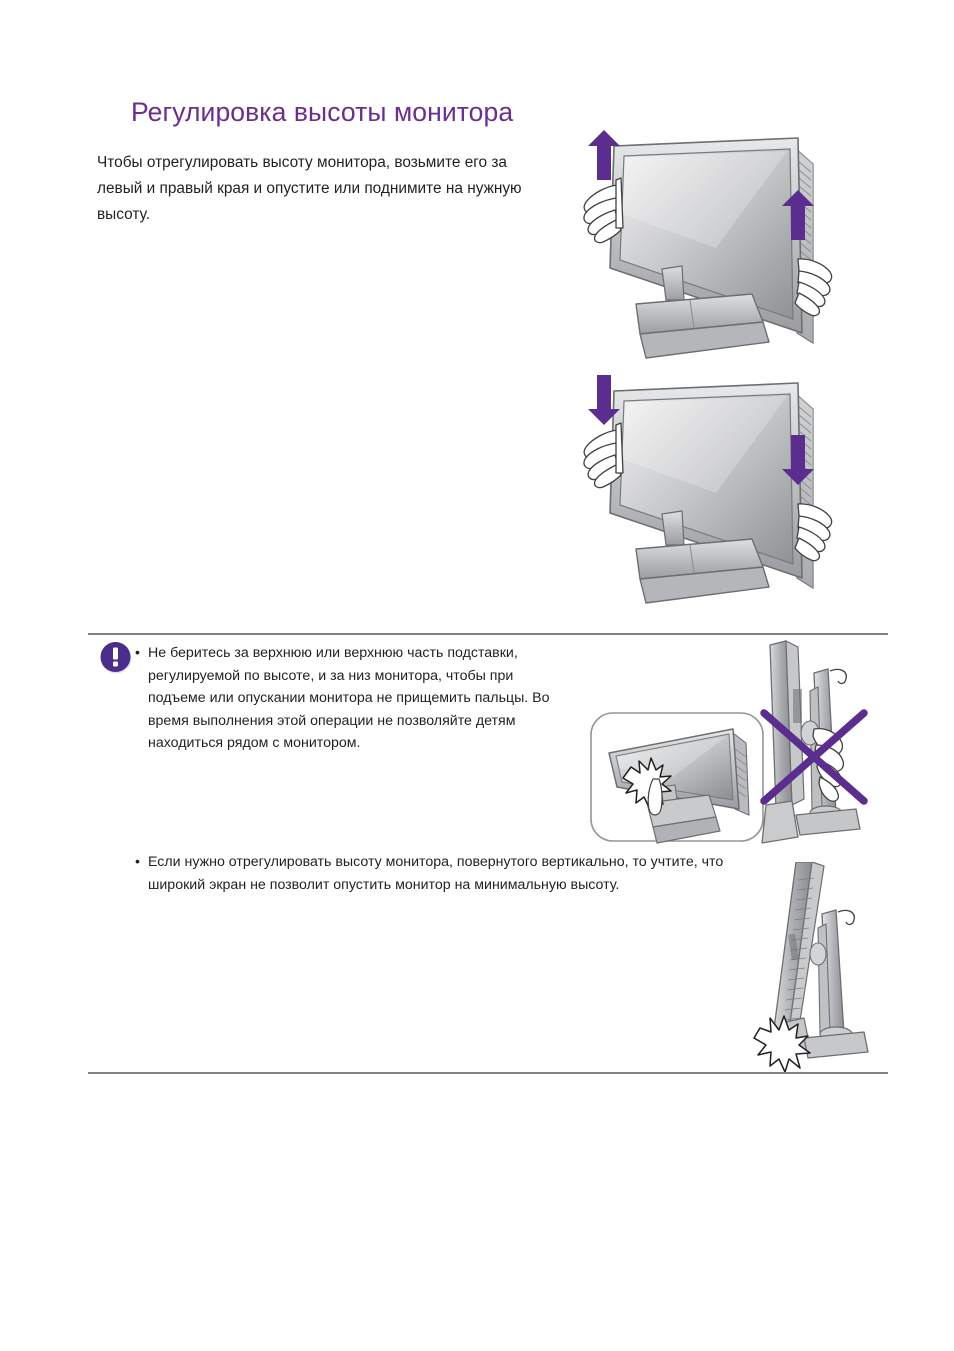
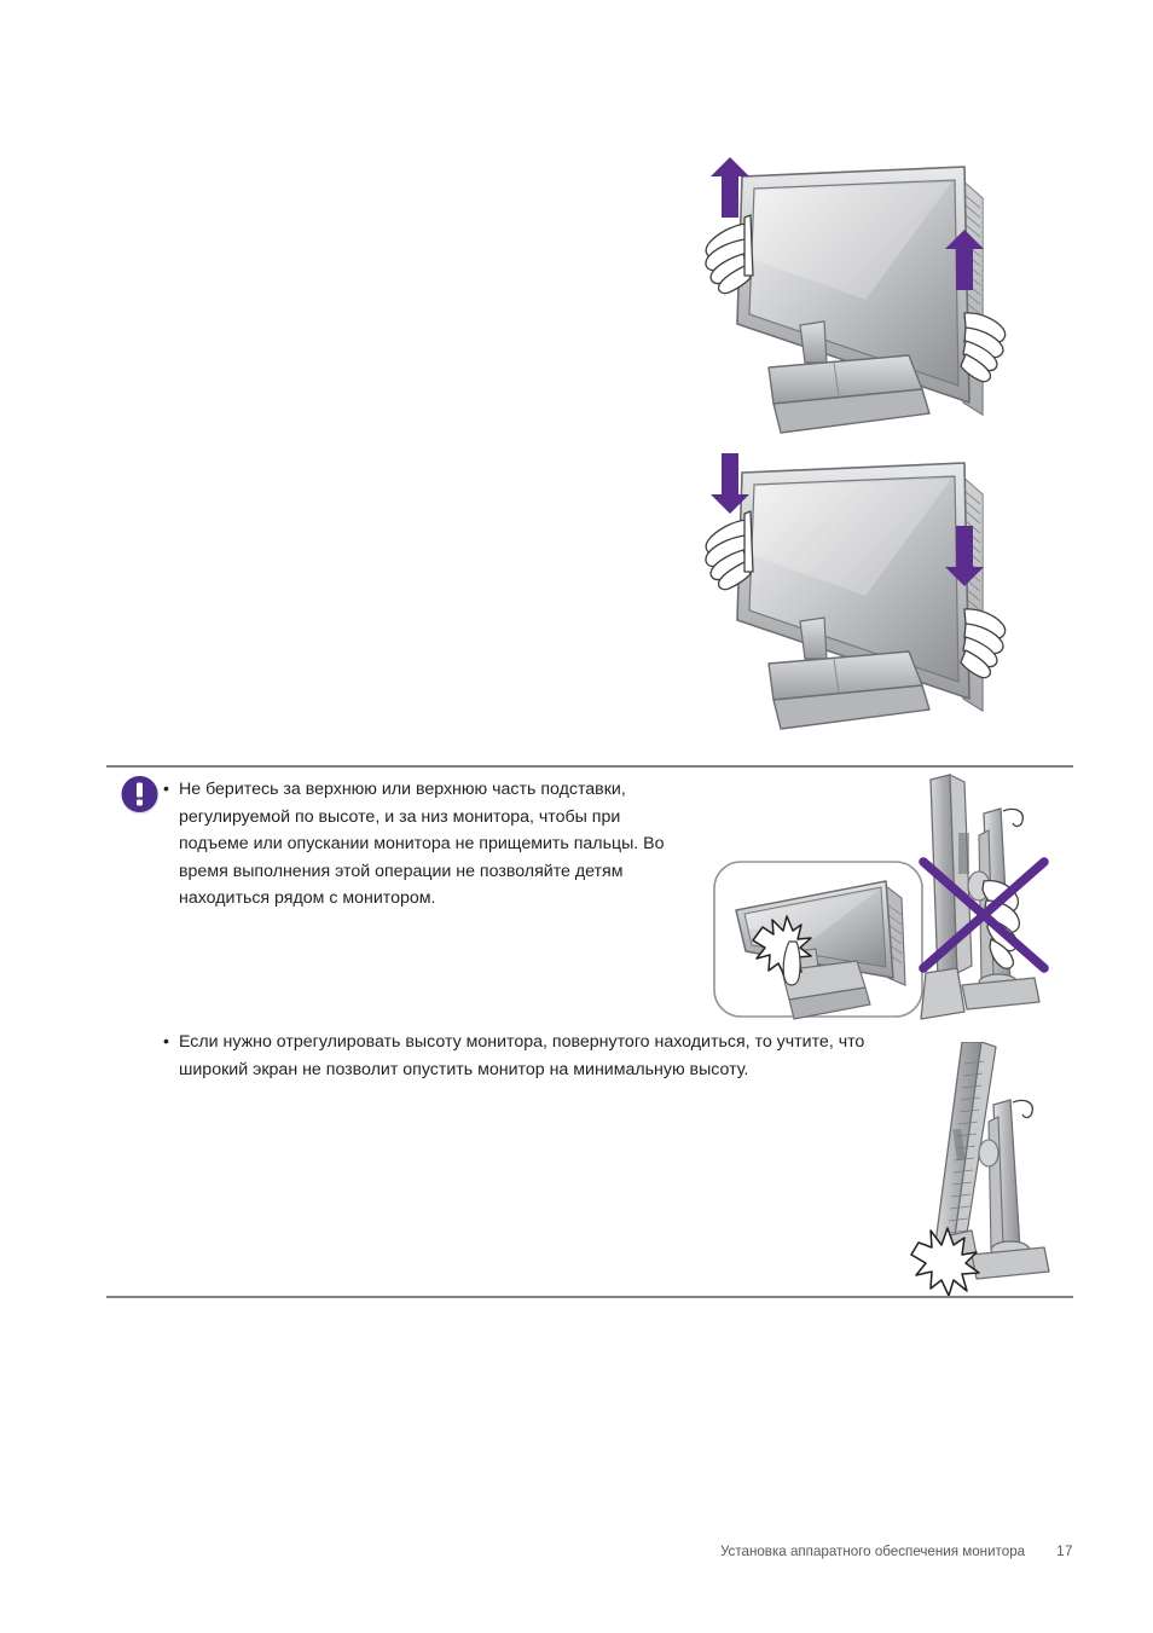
- Регулировка высоты монитора
- Чтобы отрегулировать высоту монитора, возьмите его за левый и правый края и опустите или поднимите на нужную высоту.
  •
  Не беритесь за верхнюю или верхнюю часть подставки, регулируемой по высоте, и за низ монитора, чтобы при подъеме или опускании монитора не прищемить пальцы. Во время выполнения этой операции не позволяйте детям находиться рядом с монитором.
  •
- Если нужно отрегулировать высоту монитора, повернутого вертикально, то учтите, что широкий экран не позволит опустить монитор на минимальную высоту.
+ Если нужно отрегулировать высоту монитора, повернутого находиться, то учтите, что широкий экран не позволит опустить монитор на минимальную высоту.
+ Установка аппаратного обеспечения монитора 17
